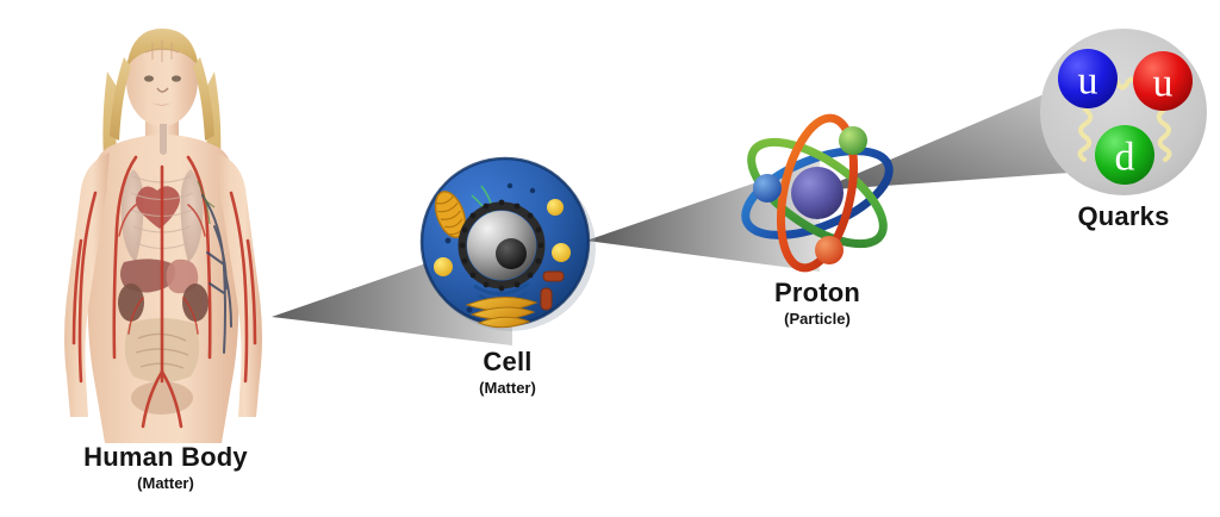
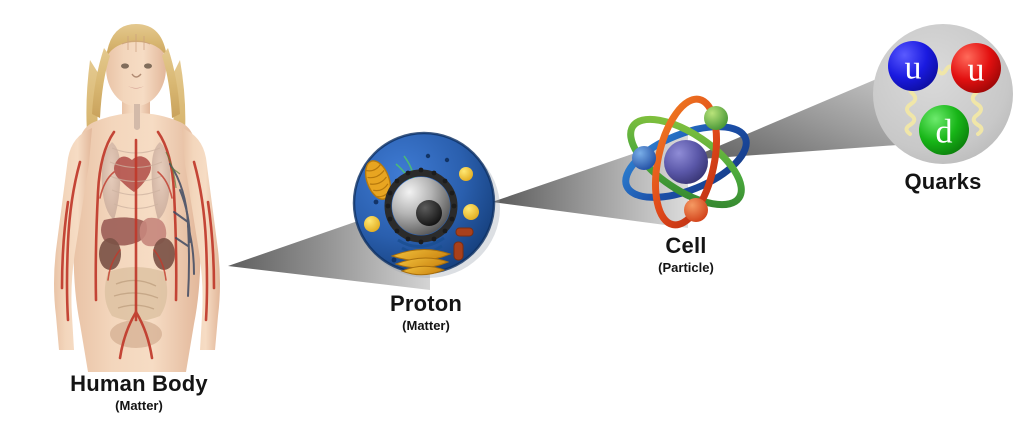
  u
  u
  d
  Human Body
  (Matter)
- Cell
+ Proton
  (Matter)
- Proton
+ Cell
  (Particle)
  Quarks
